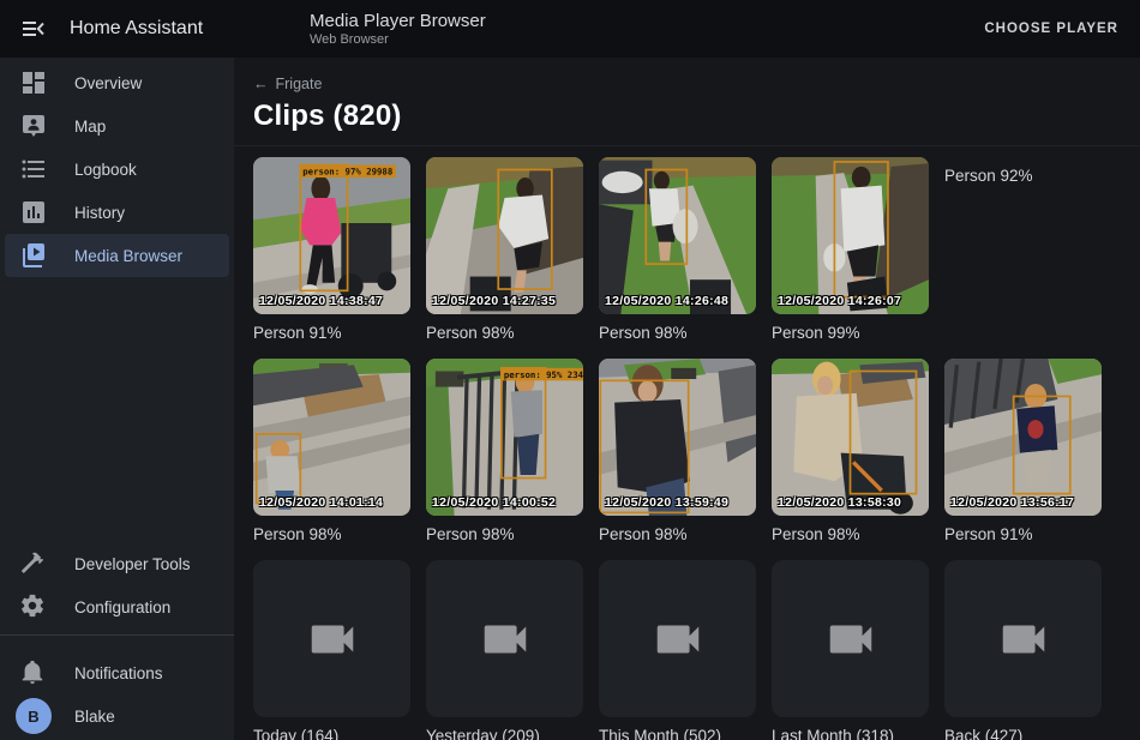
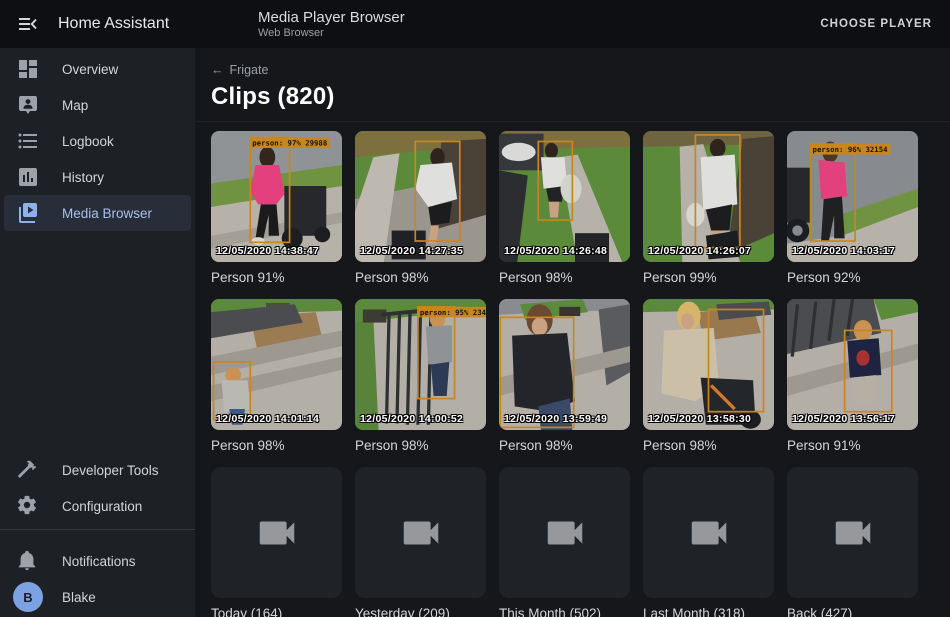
  Home Assistant
  Media Player Browser
  Web Browser
  CHOOSE PLAYER
  Overview
  Map
  Logbook
  History
  Media Browser
  Developer Tools
  Configuration
  Notifications
  B
  Blake
  ←
  Frigate
  Clips (820)
  person: 97% 29988
  12/05/2020 14:38:47
  Person 91%
  12/05/2020 14:27:35
  Person 98%
  12/05/2020 14:26:48
  Person 98%
  12/05/2020 14:26:07
  Person 99%
+ person: 96% 32154
+ 12/05/2020 14:03:17
  Person 92%
  12/05/2020 14:01:14
  Person 98%
  person: 95% 234
  12/05/2020 14:00:52
  Person 98%
  12/05/2020 13:59:49
  Person 98%
  12/05/2020 13:58:30
  Person 98%
  12/05/2020 13:56:17
  Person 91%
  Today (164)
  Yesterday (209)
  This Month (502)
  Last Month (318)
  Back (427)
